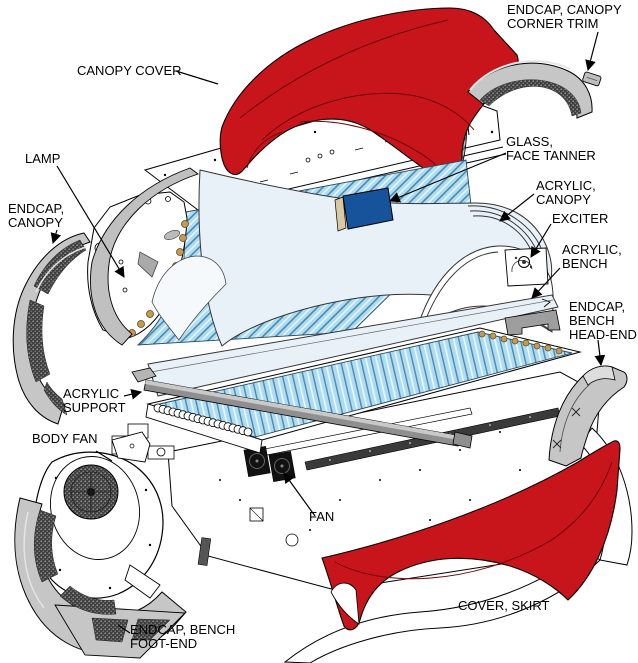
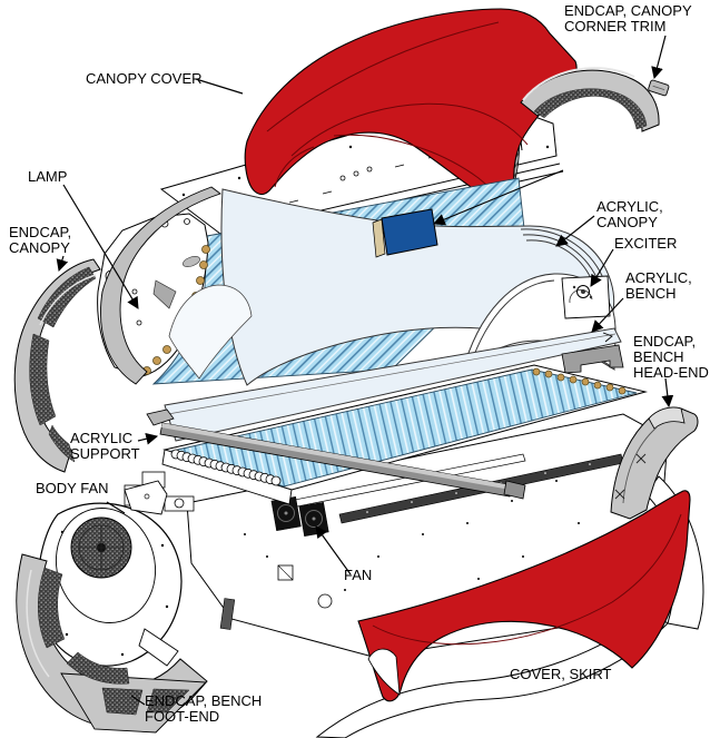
  CANOPY COVER
  ENDCAP, CANOPY
  CORNER TRIM
- GLASS,
- FACE TANNER
  LAMP
  ACRYLIC,
  CANOPY
  ENDCAP,
  CANOPY
  EXCITER
  ACRYLIC,
  BENCH
  ENDCAP,
  BENCH
  HEAD-END
  ACRYLIC
  SUPPORT
  BODY FAN
  FAN
  COVER, SKIRT
  ENDCAP, BENCH
  FOOT-END
